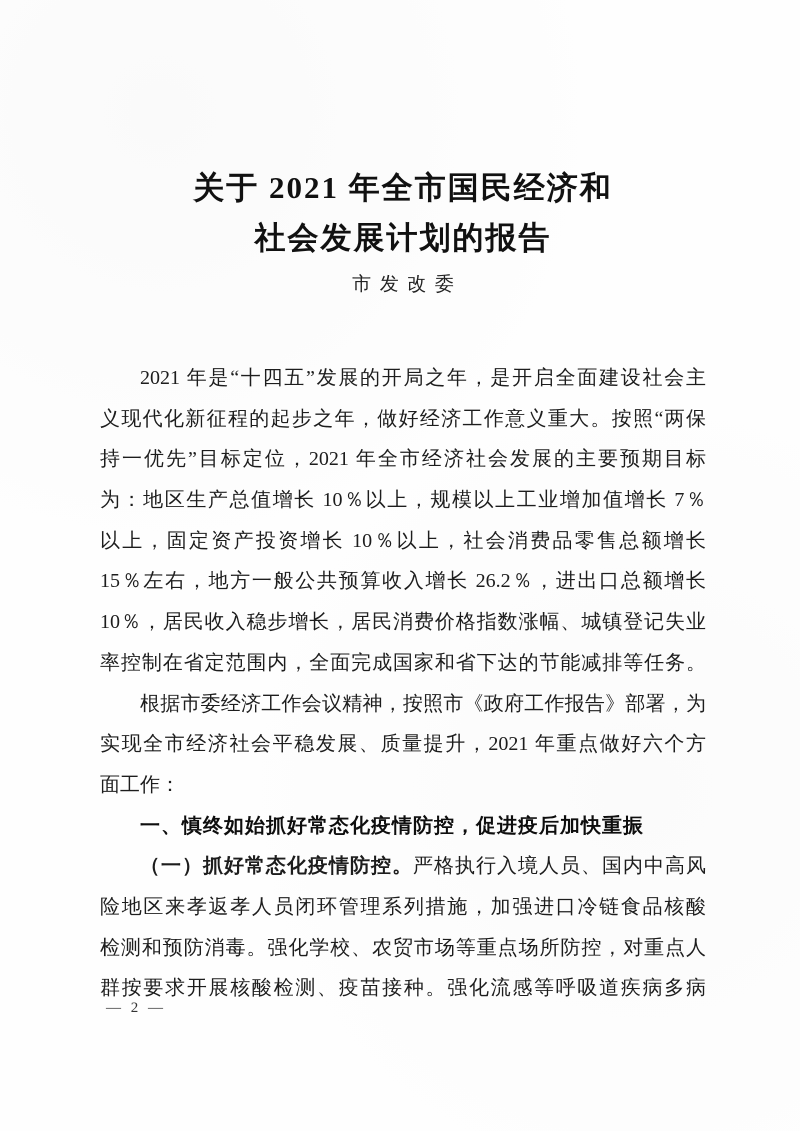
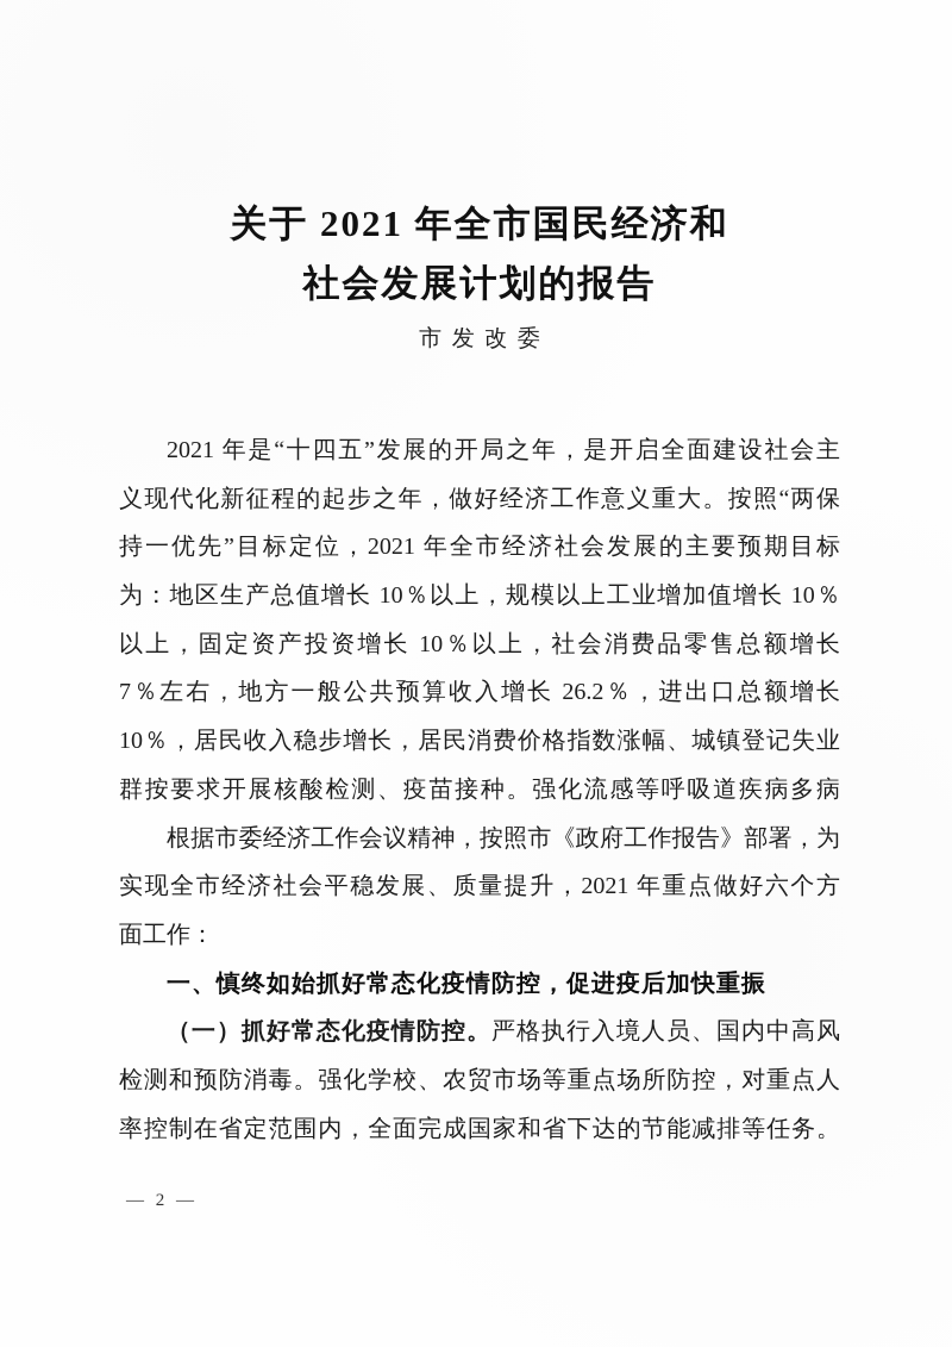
  关于 2021 年全市国民经济和
  社会发展计划的报告
  市发改委
  2021 年是“十四五”发展的开局之年，是开启全面建设社会主
  义现代化新征程的起步之年，做好经济工作意义重大。按照“两保
  持一优先”目标定位，2021 年全市经济社会发展的主要预期目标
- 为：地区生产总值增长 10％以上，规模以上工业增加值增长 7％
+ 为：地区生产总值增长 10％以上，规模以上工业增加值增长 10％
  以上，固定资产投资增长 10％以上，社会消费品零售总额增长
- 15％左右，地方一般公共预算收入增长 26.2％，进出口总额增长
+ 7％左右，地方一般公共预算收入增长 26.2％，进出口总额增长
  10％，居民收入稳步增长，居民消费价格指数涨幅、城镇登记失业
- 率控制在省定范围内，全面完成国家和省下达的节能减排等任务。
+ 群按要求开展核酸检测、疫苗接种。强化流感等呼吸道疾病多病
  根据市委经济工作会议精神，按照市《政府工作报告》部署，为
  实现全市经济社会平稳发展、质量提升，2021 年重点做好六个方
  面工作：
  一、慎终如始抓好常态化疫情防控，促进疫后加快重振
  （一）抓好常态化疫情防控。严格执行入境人员、国内中高风
- 险地区来孝返孝人员闭环管理系列措施，加强进口冷链食品核酸
  检测和预防消毒。强化学校、农贸市场等重点场所防控，对重点人
- 群按要求开展核酸检测、疫苗接种。强化流感等呼吸道疾病多病
+ 率控制在省定范围内，全面完成国家和省下达的节能减排等任务。
  — 2 —
